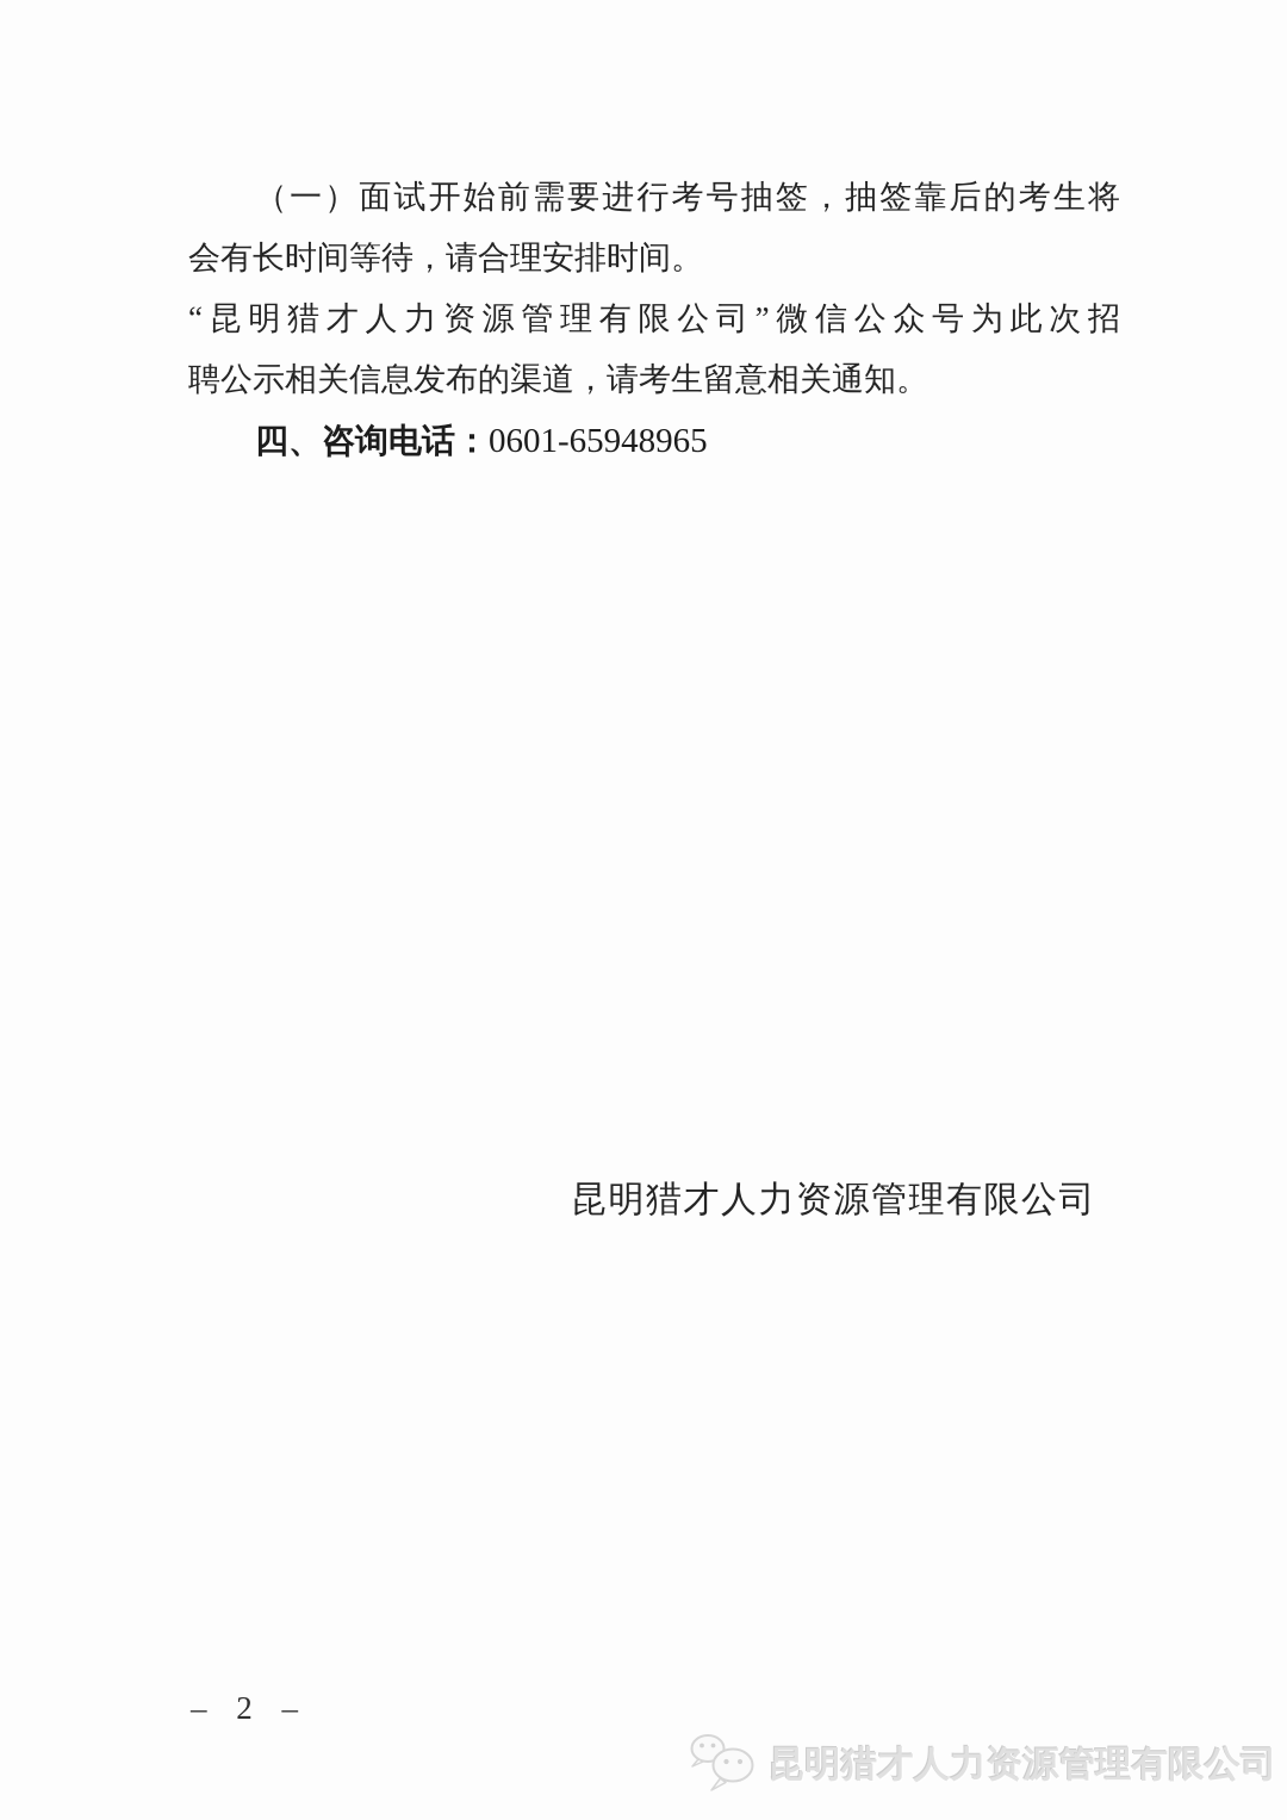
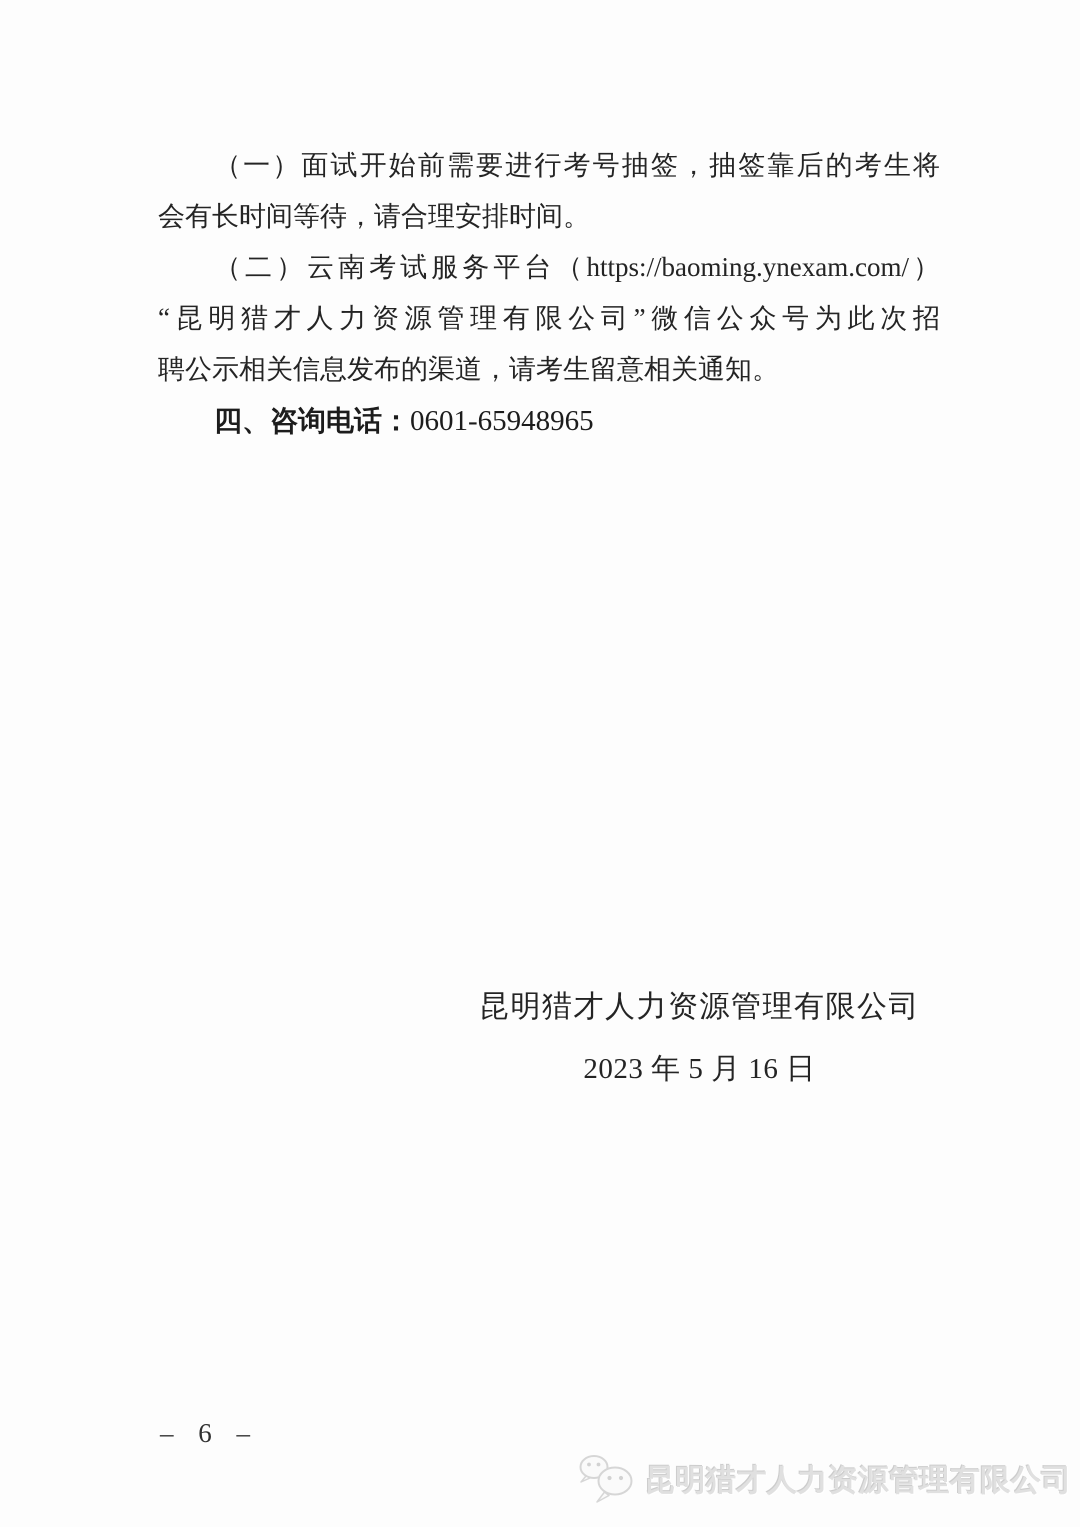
  （一）面试开始前需要进行考号抽签，抽签靠后的考生将
  会有长时间等待，请合理安排时间。
+ （二）云南考试服务平台（https://baoming.ynexam.com/）
  “昆明猎才人力资源管理有限公司”微信公众号为此次招
  聘公示相关信息发布的渠道，请考生留意相关通知。
  四、咨询电话：0601-65948965
  昆明猎才人力资源管理有限公司
+ 2023 年 5 月 16 日
- – 2 –
+ – 6 –
  昆明猎才人力资源管理有限公司
